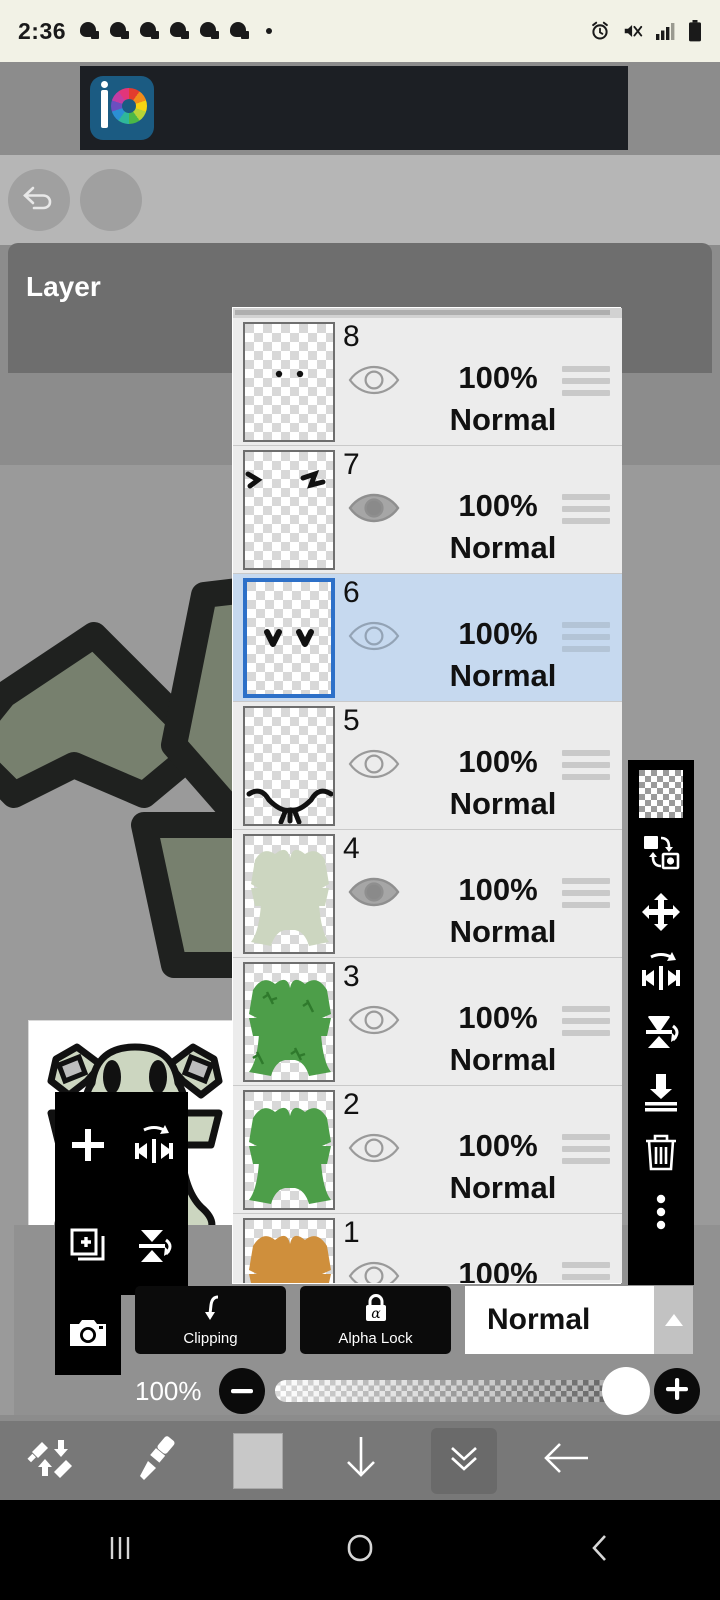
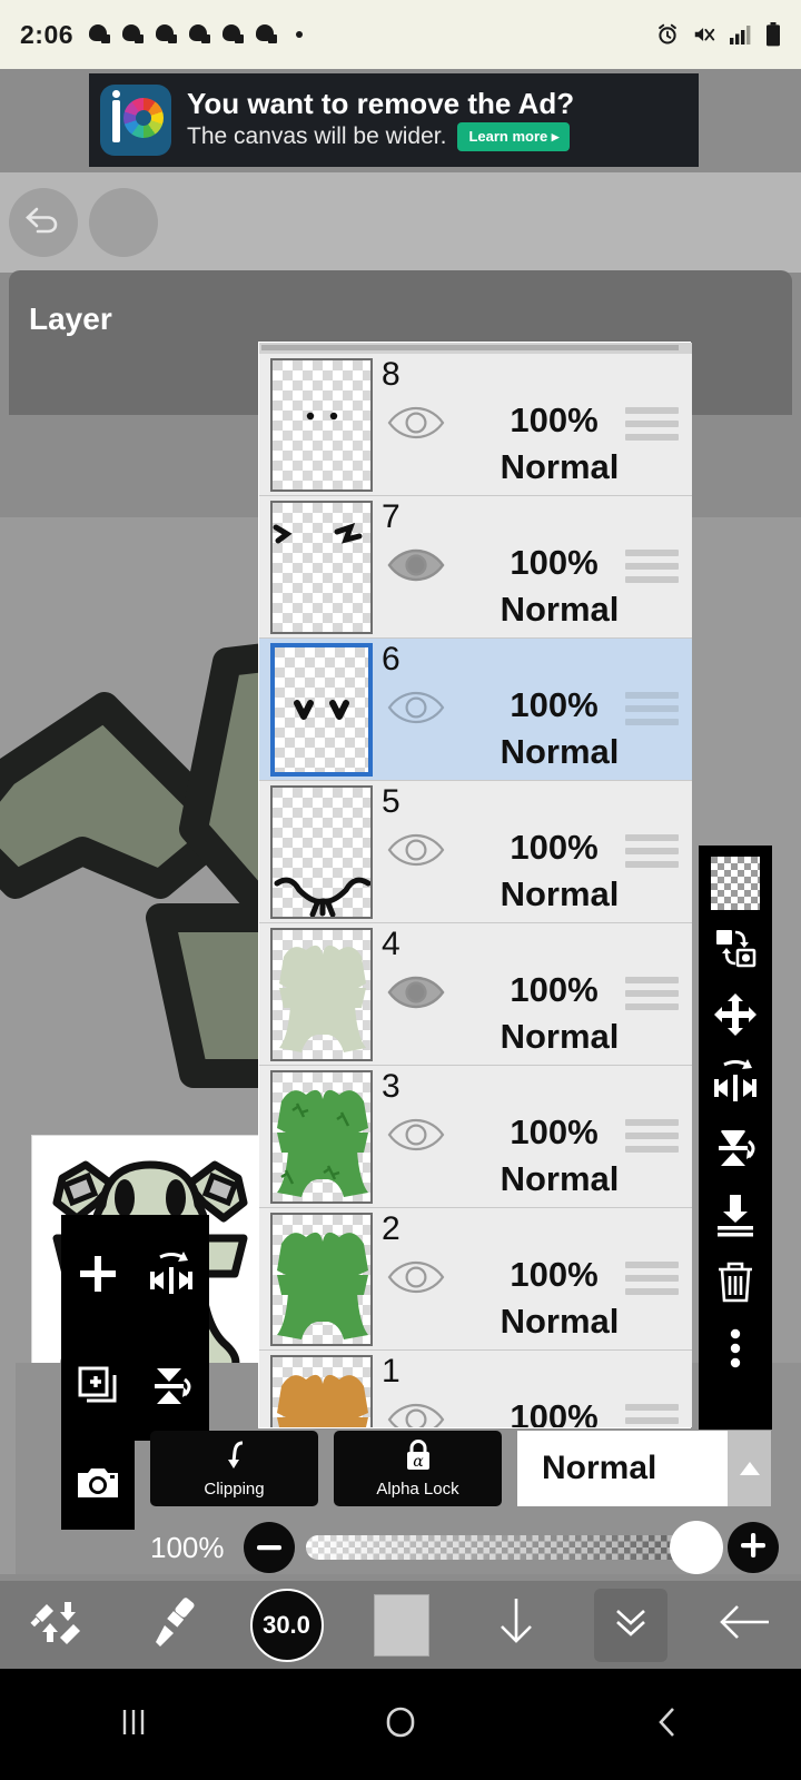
- 2:36
+ 2:06
+ You want to remove the Ad?
+ The canvas will be wider.
+ Learn more ▸
  Layer
  8
  100%
  Normal
  7
  100%
  Normal
  6
  100%
  Normal
  5
  100%
  Normal
  4
  100%
  Normal
  3
  100%
  Normal
  2
  100%
  Normal
  1
  100%
  Clipping
  α
  Alpha Lock
  Normal
  100%
+ 30.0
